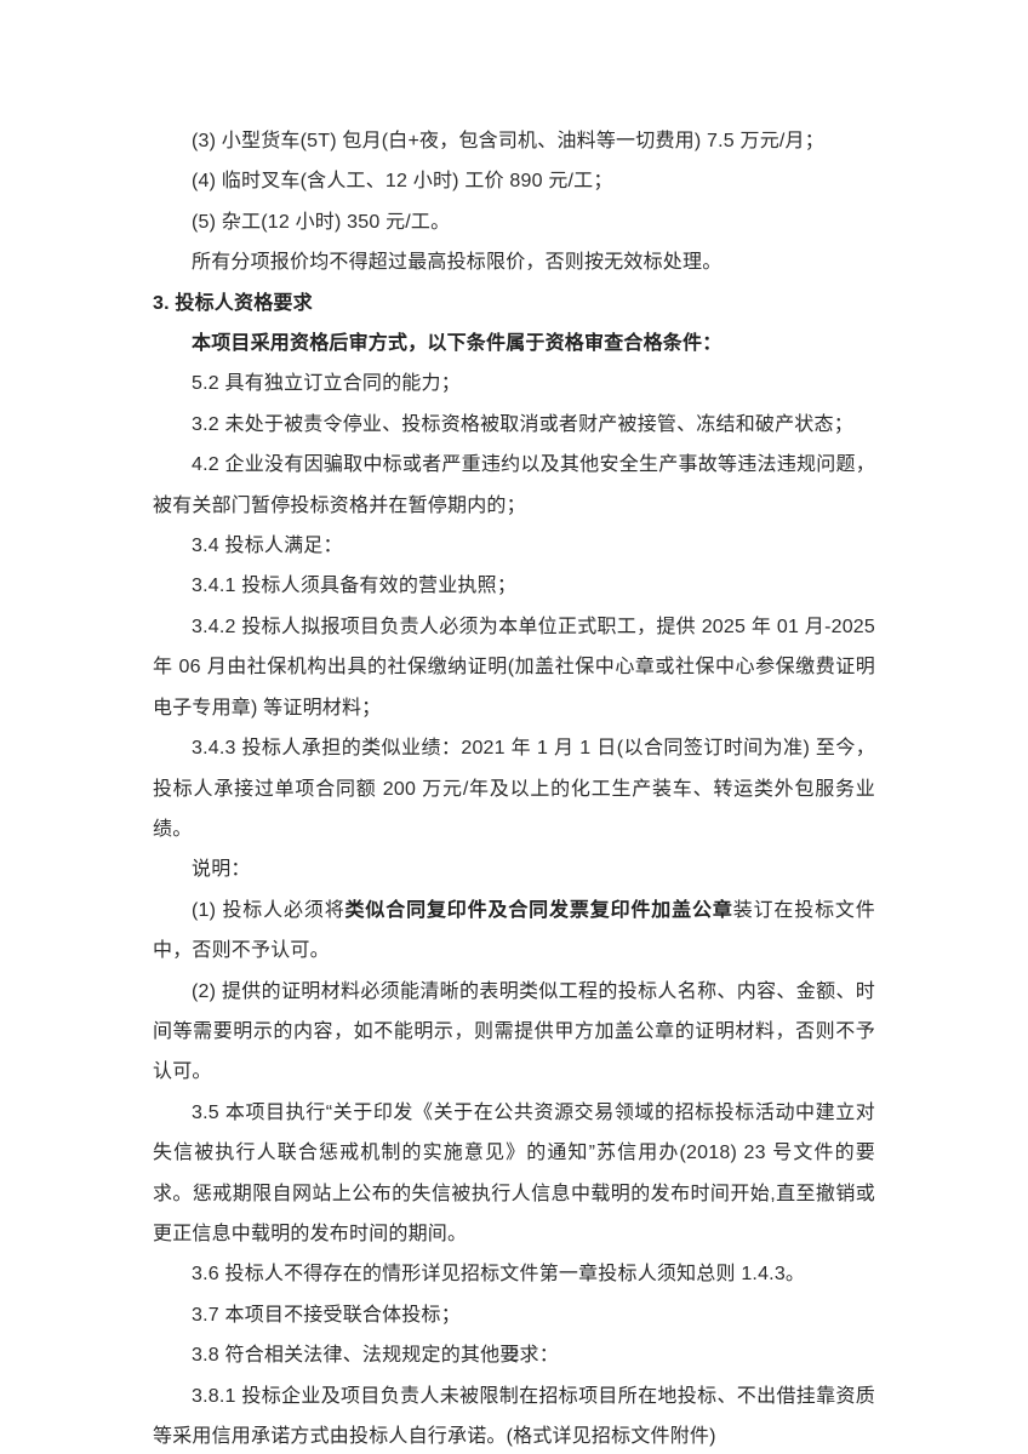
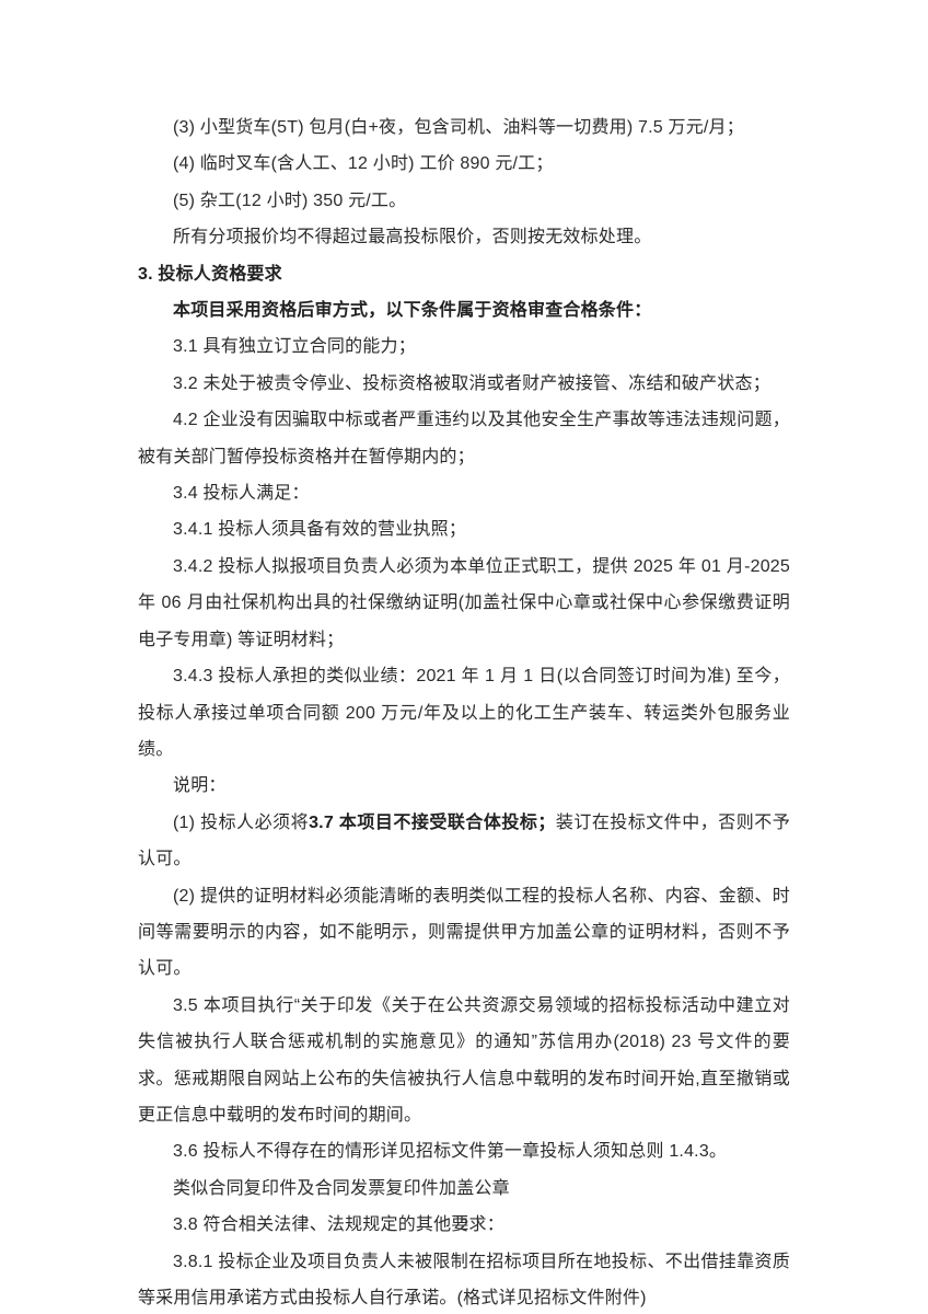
  (3) 小型货车(5T) 包月(白+夜，包含司机、油料等一切费用) 7.5 万元/月；
  (4) 临时叉车(含人工、12 小时) 工价 890 元/工；
  (5) 杂工(12 小时) 350 元/工。
  所有分项报价均不得超过最高投标限价，否则按无效标处理。
  3. 投标人资格要求
  本项目采用资格后审方式，以下条件属于资格审查合格条件：
- 5.2 具有独立订立合同的能力；
+ 3.1 具有独立订立合同的能力；
  3.2 未处于被责令停业、投标资格被取消或者财产被接管、冻结和破产状态；
  4.2 企业没有因骗取中标或者严重违约以及其他安全生产事故等违法违规问题，被有关部门暂停投标资格并在暂停期内的；
  3.4 投标人满足：
  3.4.1 投标人须具备有效的营业执照；
  3.4.2 投标人拟报项目负责人必须为本单位正式职工，提供 2025 年 01 月-2025 年 06 月由社保机构出具的社保缴纳证明(加盖社保中心章或社保中心参保缴费证明电子专用章) 等证明材料；
  3.4.3 投标人承担的类似业绩：2021 年 1 月 1 日(以合同签订时间为准) 至今，投标人承接过单项合同额 200 万元/年及以上的化工生产装车、转运类外包服务业绩。
  说明：
- (1) 投标人必须将类似合同复印件及合同发票复印件加盖公章装订在投标文件中，否则不予认可。
+ (1) 投标人必须将3.7 本项目不接受联合体投标；装订在投标文件中，否则不予认可。
  (2) 提供的证明材料必须能清晰的表明类似工程的投标人名称、内容、金额、时间等需要明示的内容，如不能明示，则需提供甲方加盖公章的证明材料，否则不予认可。
  3.5 本项目执行“关于印发《关于在公共资源交易领域的招标投标活动中建立对失信被执行人联合惩戒机制的实施意见》的通知”苏信用办(2018) 23 号文件的要求。惩戒期限自网站上公布的失信被执行人信息中载明的发布时间开始,直至撤销或更正信息中载明的发布时间的期间。
  3.6 投标人不得存在的情形详见招标文件第一章投标人须知总则 1.4.3。
- 3.7 本项目不接受联合体投标；
+ 类似合同复印件及合同发票复印件加盖公章
  3.8 符合相关法律、法规规定的其他要求：
  3.8.1 投标企业及项目负责人未被限制在招标项目所在地投标、不出借挂靠资质等采用信用承诺方式由投标人自行承诺。(格式详见招标文件附件)
  2
